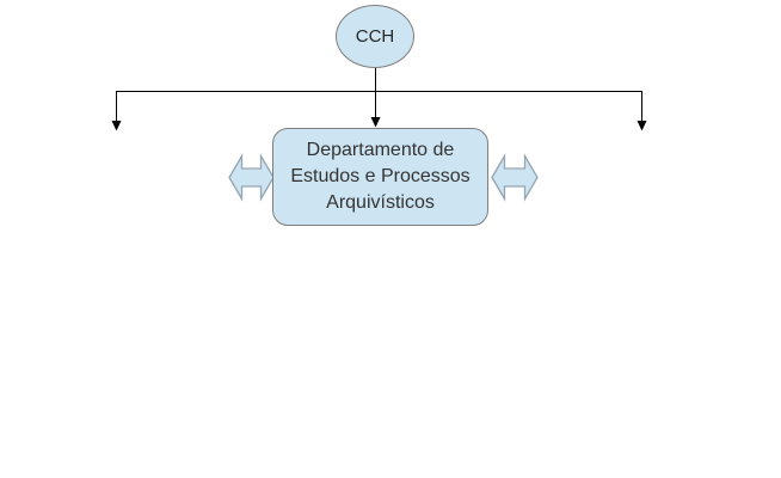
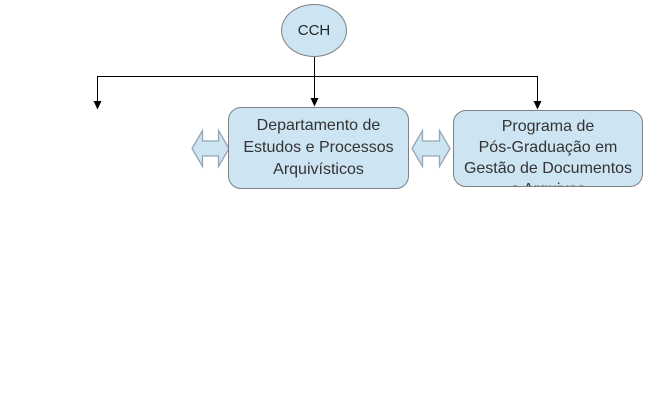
  CCH
  Departamento de
  Estudos e Processos
  Arquivísticos
+ Programa de
+ Pós-Graduação em
+ Gestão de Documentos
